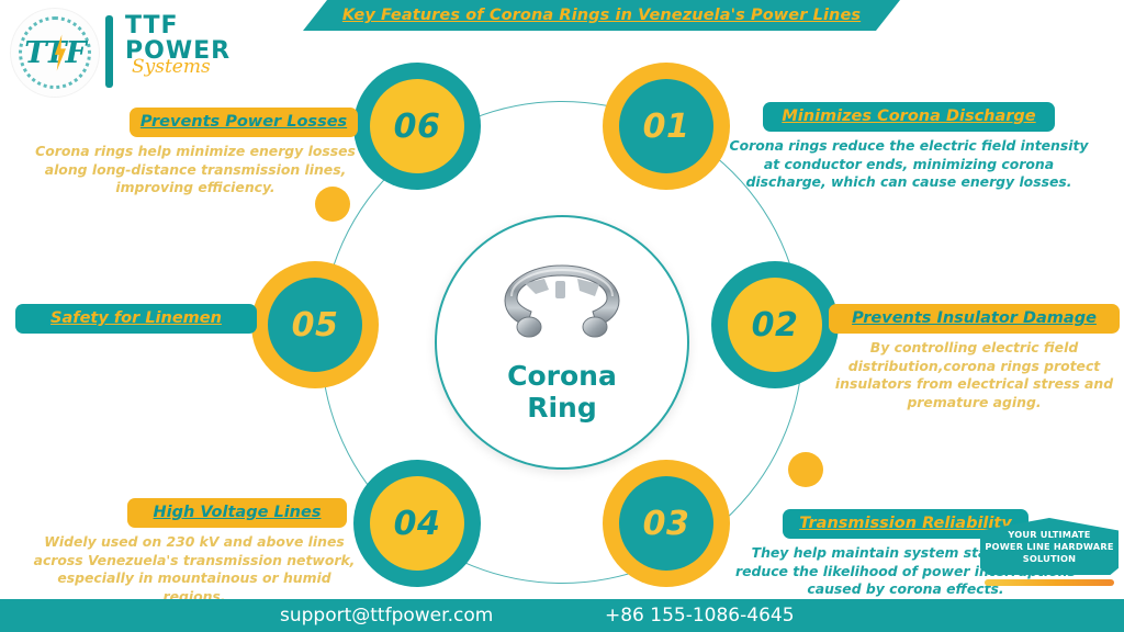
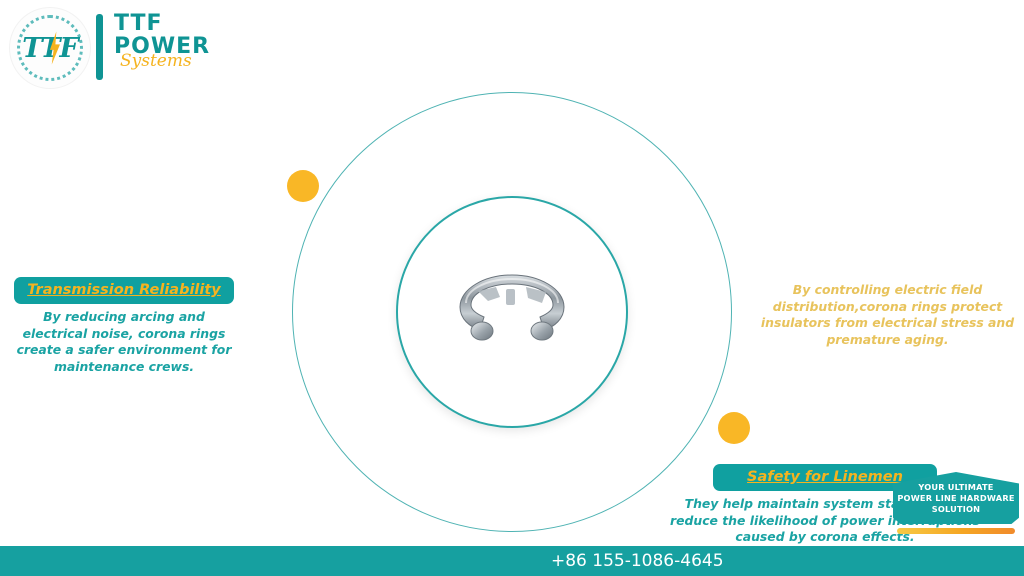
  TTF
  TTF
  POWER
  Systems
- Key Features of Corona Rings in Venezuela's Power Lines
- Corona
- Ring
- 06
- 01
- 02
- 03
- 04
- 05
- Prevents Power Losses
- Corona rings help minimize energy losses along long-distance transmission lines, improving efficiency.
- Minimizes Corona Discharge
- Corona rings reduce the electric field intensity at conductor ends, minimizing corona discharge, which can cause energy losses.
- Prevents Insulator Damage
  By controlling electric field distribution,corona rings protect insulators from electrical stress and premature aging.
- Transmission Reliability
+ Safety for Linemen
  They help maintain system st reduce the likelihood of power i caused by corona effects.
- High Voltage Lines
- Widely used on 230 kV and above lines across Venezuela's transmission network, especially in mountainous or humid regions.
- Safety for Linemen
+ Transmission Reliability
+ By reducing arcing and electrical noise, corona rings create a safer environment for maintenance crews.
  YOUR ULTIMATE
  POWER LINE HARDWARE
  SOLUTION
- support@ttfpower.com
  +86 155-1086-4645
